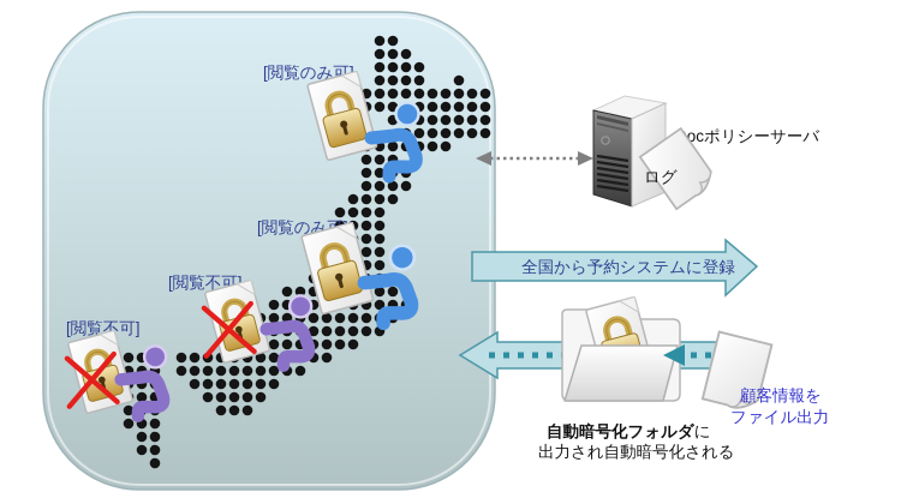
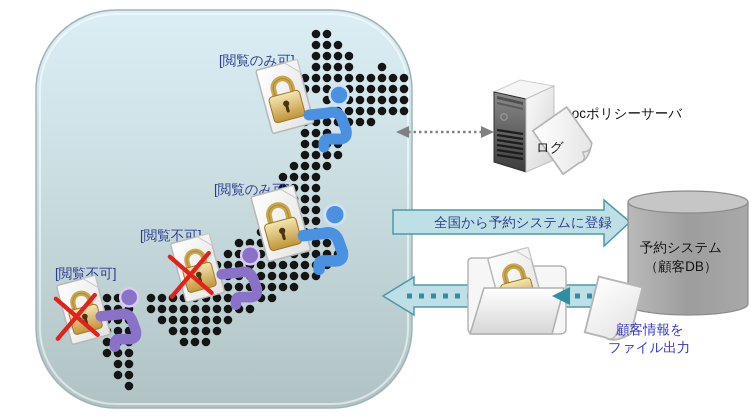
  全国から予約システムに登録
+ 予約システム
+ （顧客DB）
  顧客情報を
  ファイル出力
- 自動暗号化フォルダに
- 出力され自動暗号化される
  ocポリシーサーバ
  ログ
  [閲覧のみ可
  [閲覧のみ
  [閲覧不可
  [閲覧不可]
